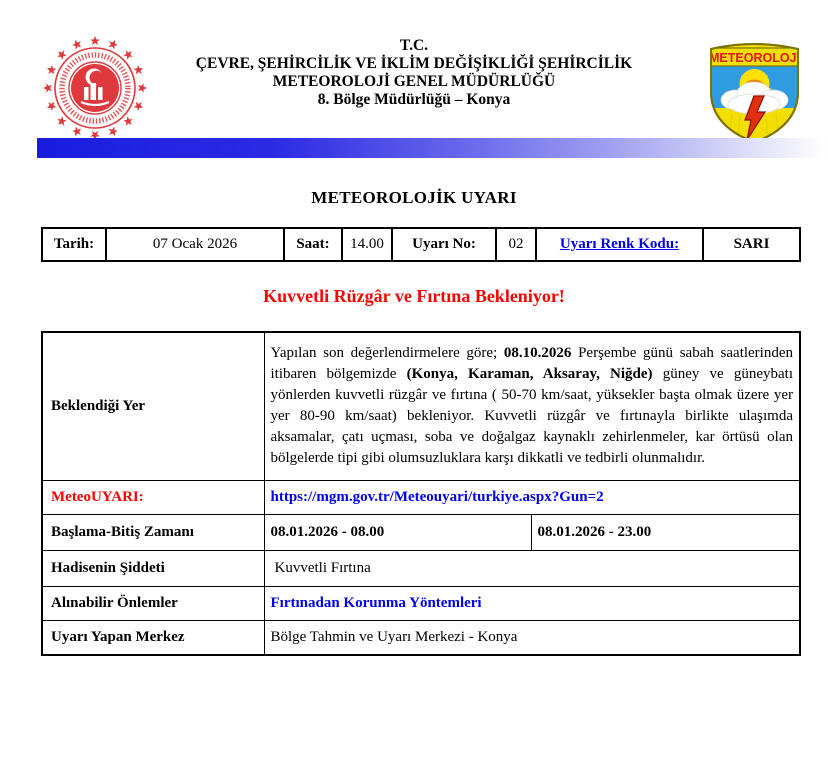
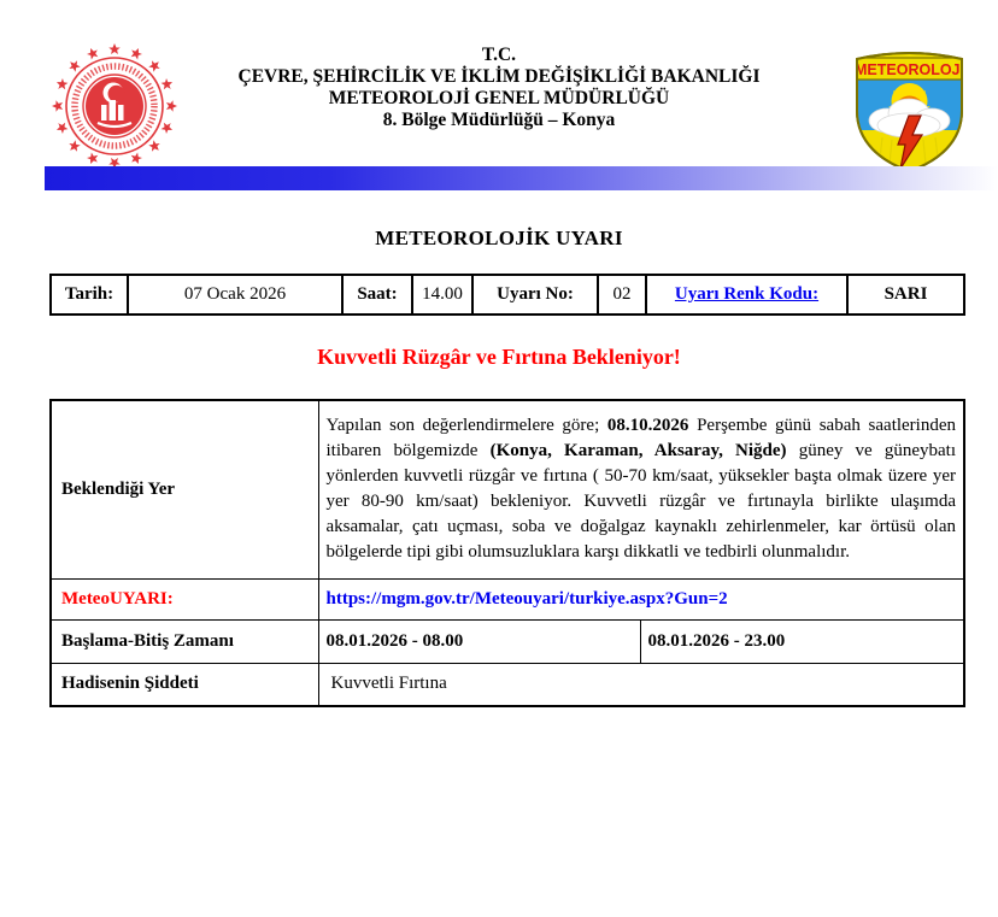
  T.C.
- ÇEVRE, ŞEHİRCİLİK VE İKLİM DEĞİŞİKLİĞİ ŞEHİRCİLİK
+ ÇEVRE, ŞEHİRCİLİK VE İKLİM DEĞİŞİKLİĞİ BAKANLIĞI
  METEOROLOJİ GENEL MÜDÜRLÜĞÜ
  8. Bölge Müdürlüğü – Konya
  METEOROLOJ
  METEOROLOJİK UYARI
  Tarih:	07 Ocak 2026	Saat:	14.00	Uyarı No:	02	Uyarı Renk Kodu:	SARI
  Kuvvetli Rüzgâr ve Fırtına Bekleniyor!
  Beklendiği Yer	Yapılan son değerlendirmelere göre; 08.10.2026 Perşembe günü sabah saatlerinden itibaren bölgemizde (Konya, Karaman, Aksaray, Niğde) güney ve güneybatı yönlerden kuvvetli rüzgâr ve fırtına ( 50-70 km/saat, yüksekler başta olmak üzere yer yer 80-90 km/saat) bekleniyor. Kuvvetli rüzgâr ve fırtınayla birlikte ulaşımda aksamalar, çatı uçması, soba ve doğalgaz kaynaklı zehirlenmeler, kar örtüsü olan bölgelerde tipi gibi olumsuzluklara karşı dikkatli ve tedbirli olunmalıdır.
  MeteoUYARI:	https://mgm.gov.tr/Meteouyari/turkiye.aspx?Gun=2
  Başlama-Bitiş Zamanı	08.01.2026 - 08.00	08.01.2026 - 23.00
  Hadisenin Şiddeti	Kuvvetli Fırtına
- Alınabilir Önlemler	Fırtınadan Korunma Yöntemleri
- Uyarı Yapan Merkez	Bölge Tahmin ve Uyarı Merkezi - Konya
